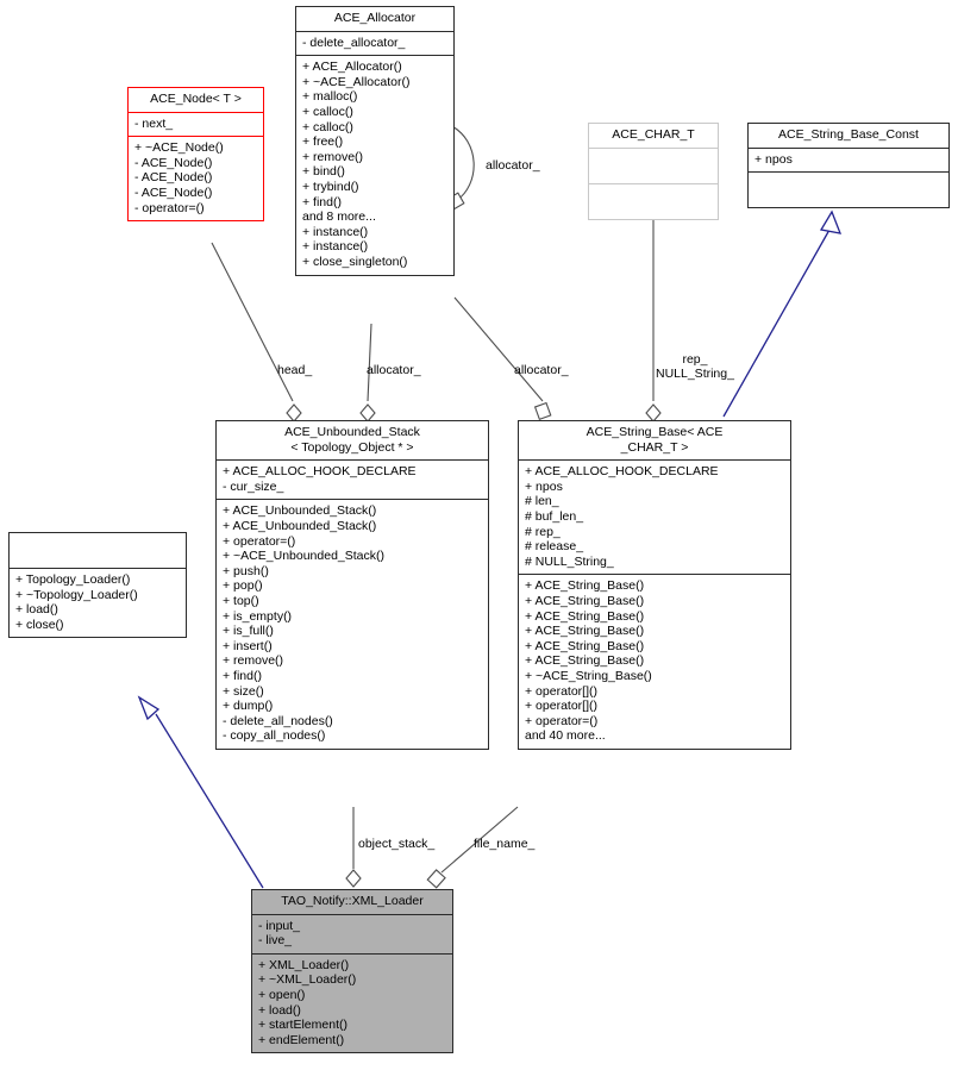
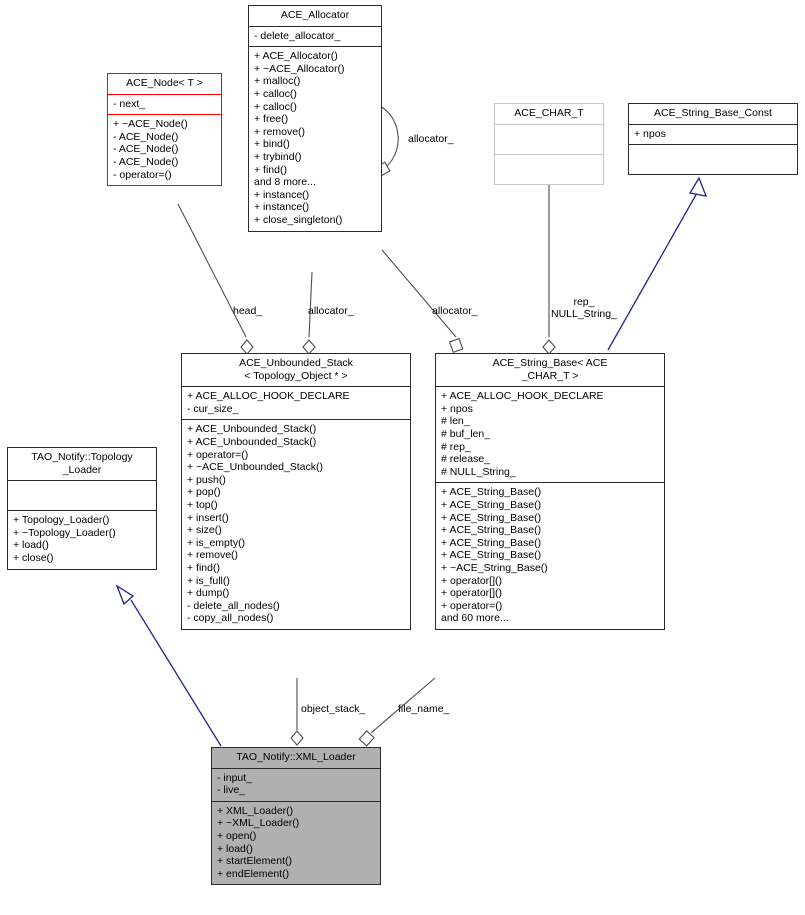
  ACE_Allocator
  - delete_allocator_
  + ACE_Allocator()
  + ~ACE_Allocator()
  + malloc()
  + calloc()
  + calloc()
  + free()
  + remove()
  + bind()
  + trybind()
  + find()
  and 8 more...
  + instance()
  + instance()
  + close_singleton()
  ACE_Node< T >
  - next_
  + ~ACE_Node()
  - ACE_Node()
  - ACE_Node()
  - ACE_Node()
  - operator=()
  ACE_CHAR_T
  ACE_String_Base_Const
  + npos
  ACE_Unbounded_Stack
  < Topology_Object * >
  + ACE_ALLOC_HOOK_DECLARE
  - cur_size_
  + ACE_Unbounded_Stack()
  + ACE_Unbounded_Stack()
  + operator=()
  + ~ACE_Unbounded_Stack()
  + push()
  + pop()
  + top()
- + is_empty()
+ + insert()
- + is_full()
+ + size()
- + insert()
+ + is_empty()
  + remove()
  + find()
- + size()
+ + is_full()
  + dump()
  - delete_all_nodes()
  - copy_all_nodes()
  ACE_String_Base< ACE
  _CHAR_T >
  + ACE_ALLOC_HOOK_DECLARE
  + npos
  # len_
  # buf_len_
  # rep_
  # release_
  # NULL_String_
  + ACE_String_Base()
  + ACE_String_Base()
  + ACE_String_Base()
  + ACE_String_Base()
  + ACE_String_Base()
  + ACE_String_Base()
  + ~ACE_String_Base()
  + operator[]()
  + operator[]()
  + operator=()
- and 40 more...
+ and 60 more...
+ TAO_Notify::Topology
+ _Loader
  + Topology_Loader()
  + ~Topology_Loader()
  + load()
  + close()
  TAO_Notify::XML_Loader
  - input_
  - live_
  + XML_Loader()
  + ~XML_Loader()
  + open()
  + load()
  + startElement()
  + endElement()
  allocator_
  head_
  allocator_
  allocator_
  rep_
  NULL_String_
  object_stack_
  file_name_
